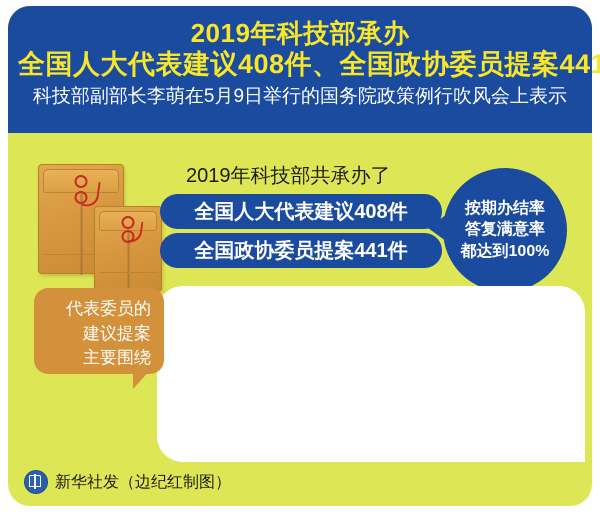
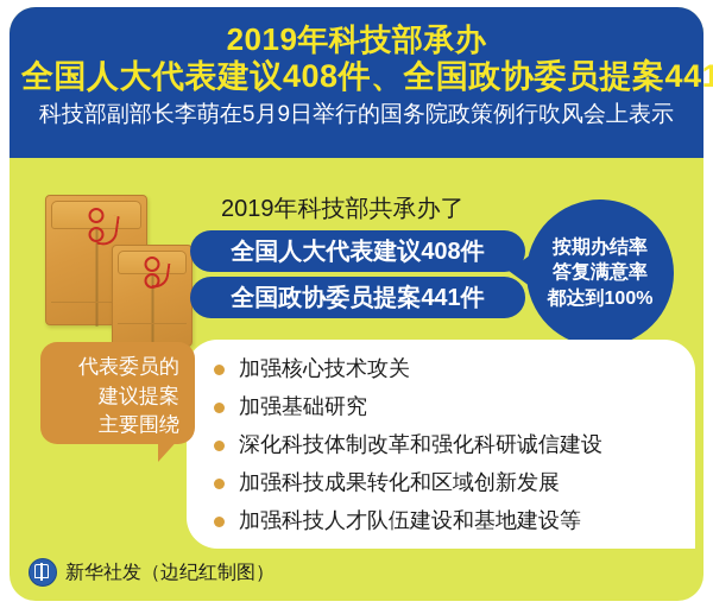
  2019年科技部承办
  全国人大代表建议408件、全国政协委员提案441
  科技部副部长李萌在5月9日举行的国务院政策例行吹风会上表示
  2019年科技部共承办了
  全国人大代表建议408件
  全国政协委员提案441件
  按期办结率
  答复满意率
  都达到100%
+ 加强核心技术攻关
+ 加强基础研究
+ 深化科技体制改革和强化科研诚信建设
+ 加强科技成果转化和区域创新发展
+ 加强科技人才队伍建设和基地建设等
  代表委员的
  建议提案
  主要围绕
  新华社发（边纪红制图）
